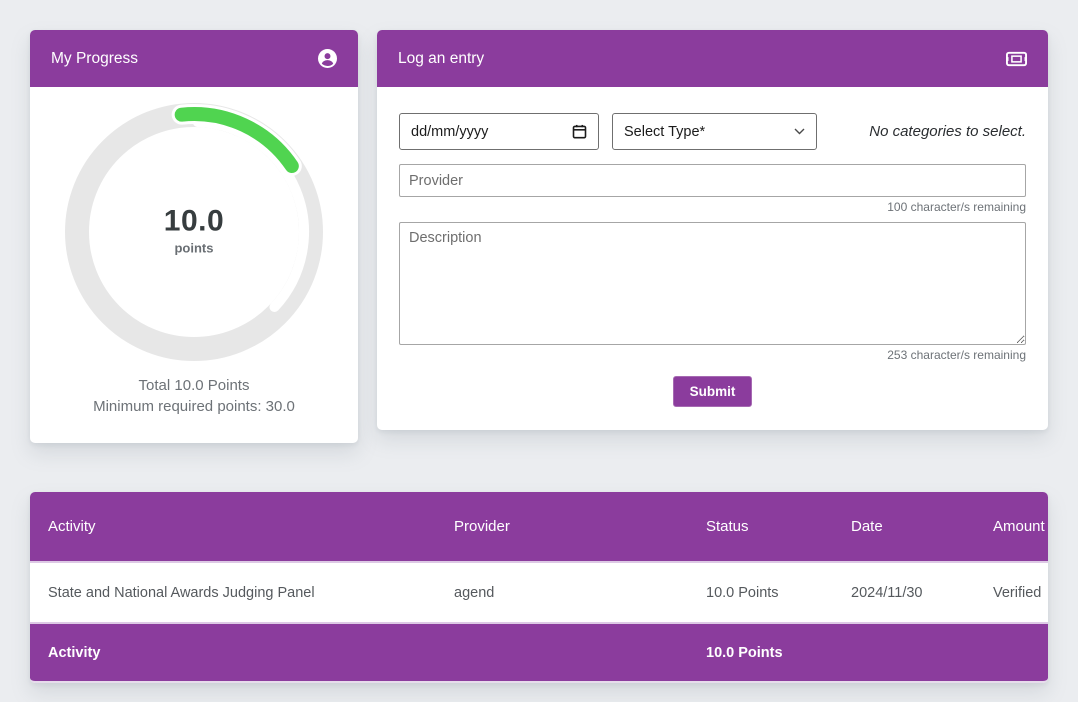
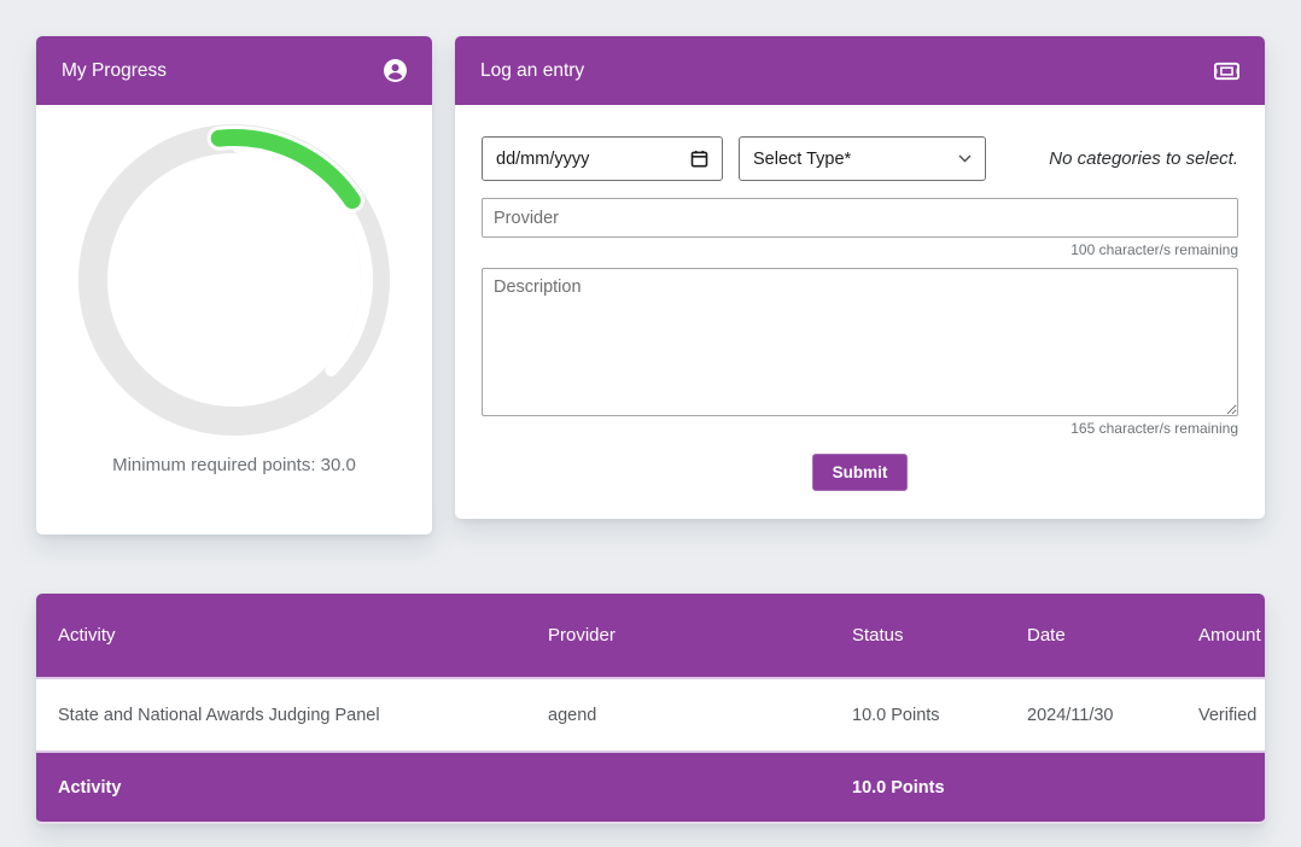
  My Progress
- 10.0
- points
- Total 10.0 Points
  Minimum required points: 30.0
  Log an entry
  dd/mm/yyyy
  Select Type*
  No categories to select.
  Provider
  100 character/s remaining
  Description
- 253 character/s remaining
+ 165 character/s remaining
  Submit
  Activity
  Provider
  Status
  Date
  Amount
  State and National Awards Judging Panel
  agend
  10.0 Points
  2024/11/30
  Verified
  Activity
  10.0 Points
